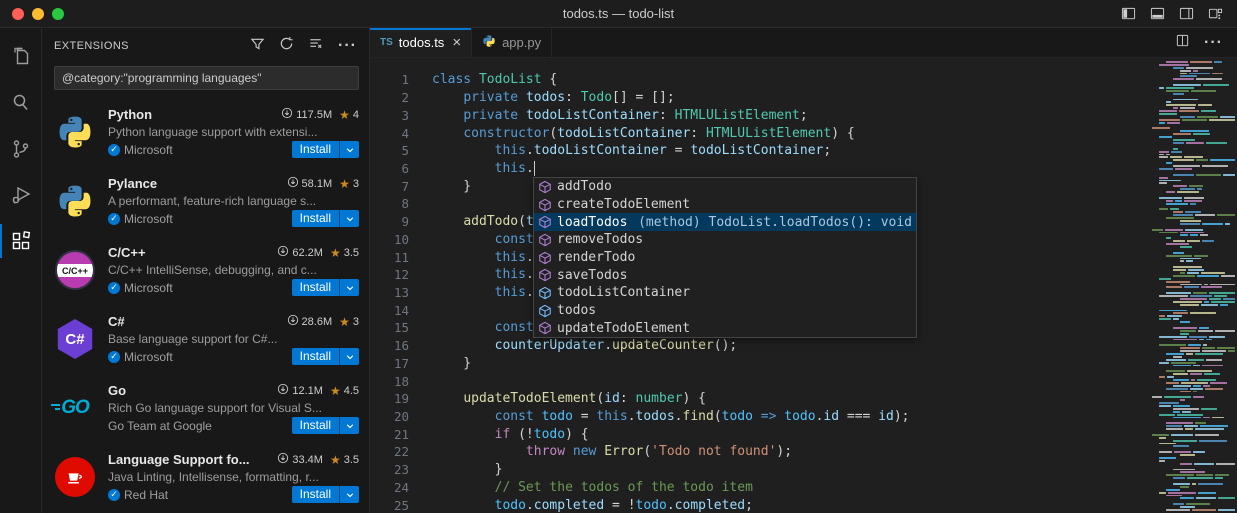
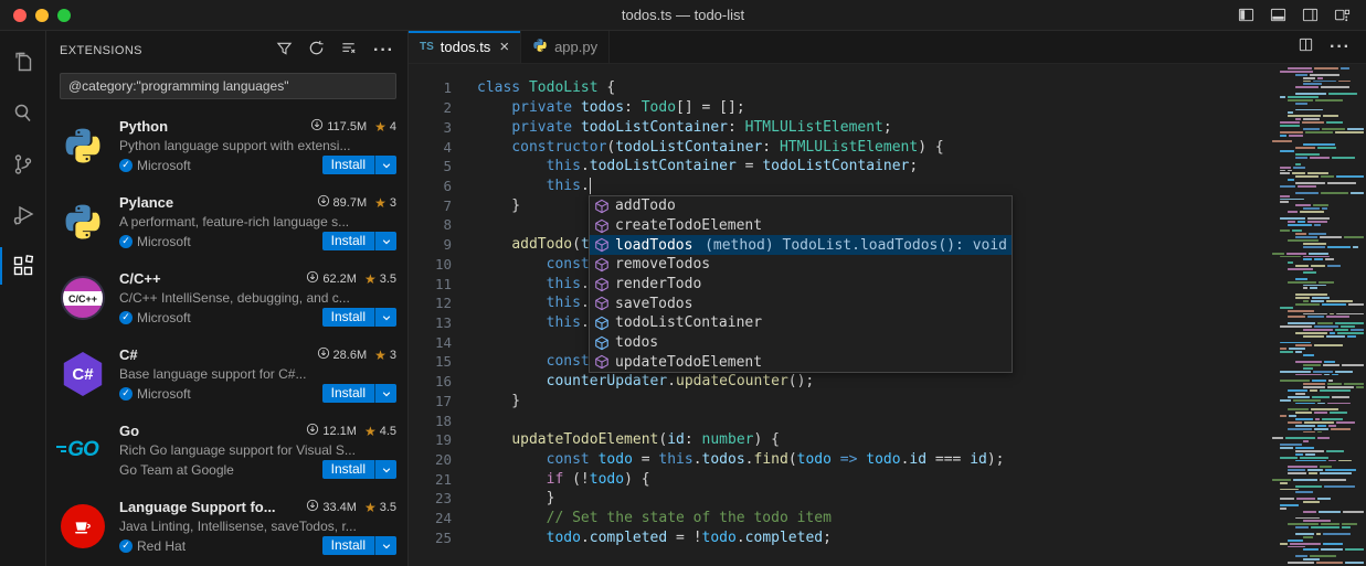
  todos.ts — todo-list
  EXTENSIONS
  ···
  @category:"programming languages"
  Python
  117.5M
  ★
  4
  Python language support with extensi...
  ✓
  Microsoft
  Install
  Pylance
- 58.1M
+ 89.7M
  ★
  3
  A performant, feature-rich language s...
  ✓
  Microsoft
  Install
  C/C++
  C/C++
  62.2M
  ★
  3.5
  C/C++ IntelliSense, debugging, and c...
  ✓
  Microsoft
  Install
  C#
  C#
  28.6M
  ★
  3
  Base language support for C#...
  ✓
  Microsoft
  Install
  GO
  Go
  12.1M
  ★
  4.5
  Rich Go language support for Visual S...
  Go Team at Google
  Install
  Language Support fo...
  33.4M
  ★
  3.5
- Java Linting, Intellisense, formatting, r...
+ Java Linting, Intellisense, saveTodos, r...
  ✓
  Red Hat
  Install
  TS
  todos.ts
  ×
  app.py
  ···
  1
  class TodoList {
  2
  private todos: Todo[] = [];
  3
  private todoListContainer: HTMLUListElement;
  4
  constructor(todoListContainer: HTMLUListElement) {
  5
  this.todoListContainer = todoListContainer;
  6
  this.
  7
  }
  8
  9
  addTodo(t
  10
  const
  11
  this.
  12
  this.
  13
  this.
  14
  15
  const
  16
  counterUpdater.updateCounter();
  17
  }
  18
  19
  updateTodoElement(id: number) {
  20
  const todo = this.todos.find(todo => todo.id === id);
  21
  if (!todo) {
- 22
- throw new Error('Todo not found');
  23
  }
  24
- // Set the todos of the todo item
+ // Set the state of the todo item
  25
  todo.completed = !todo.completed;
  addTodo
  createTodoElement
  loadTodos
  (method) TodoList.loadTodos(): void
  removeTodos
  renderTodo
  saveTodos
  todoListContainer
  todos
  updateTodoElement
